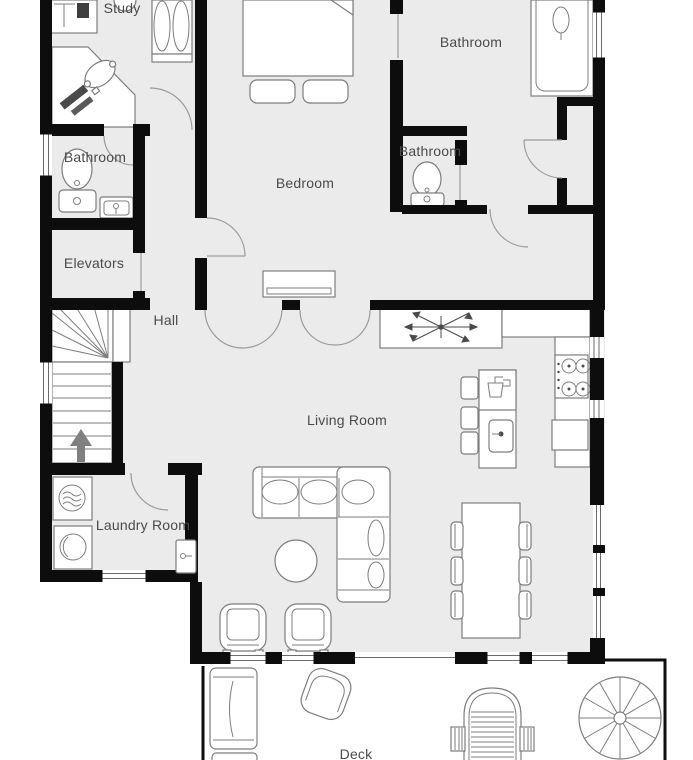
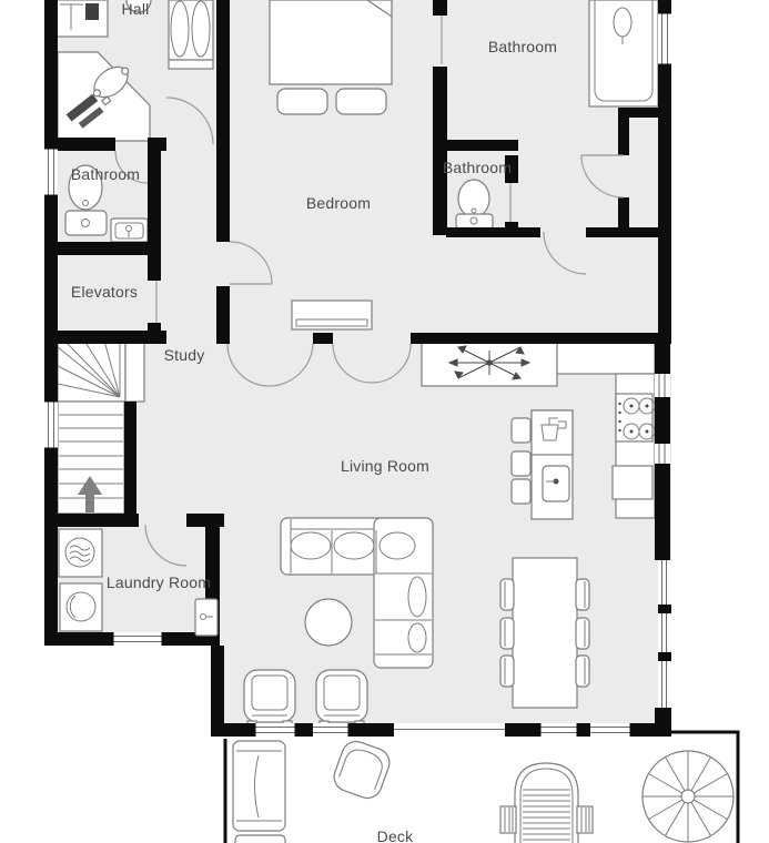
- Study
+ Hall
  Bathroom
  Bathroom
  Bathroom
  Bedroom
  Elevators
- Hall
+ Study
  Living Room
  Laundry Room
  Deck
